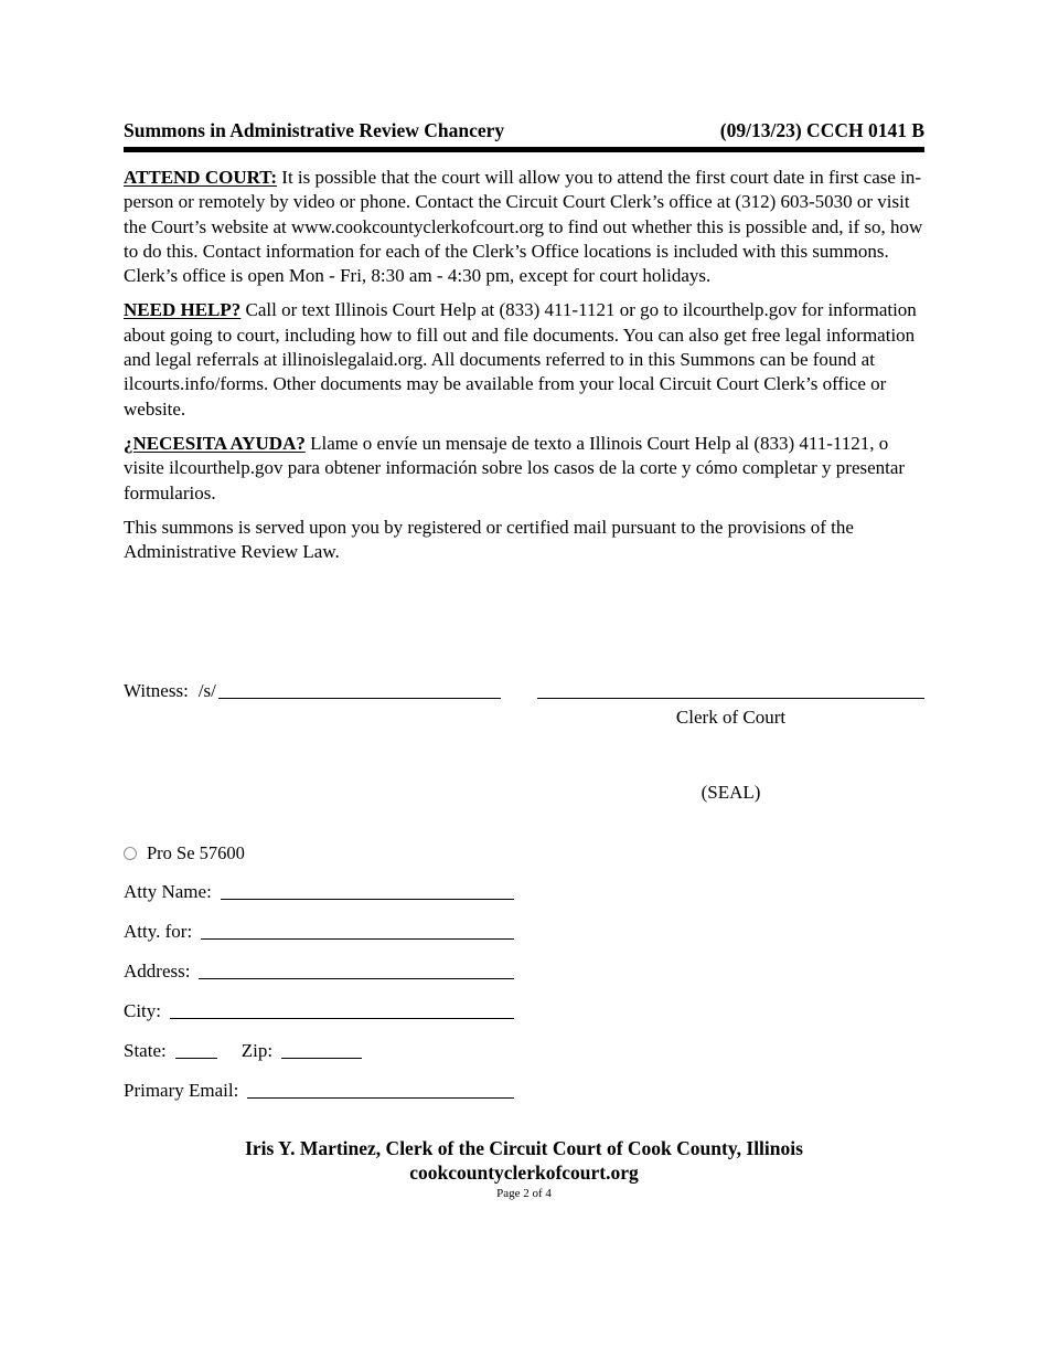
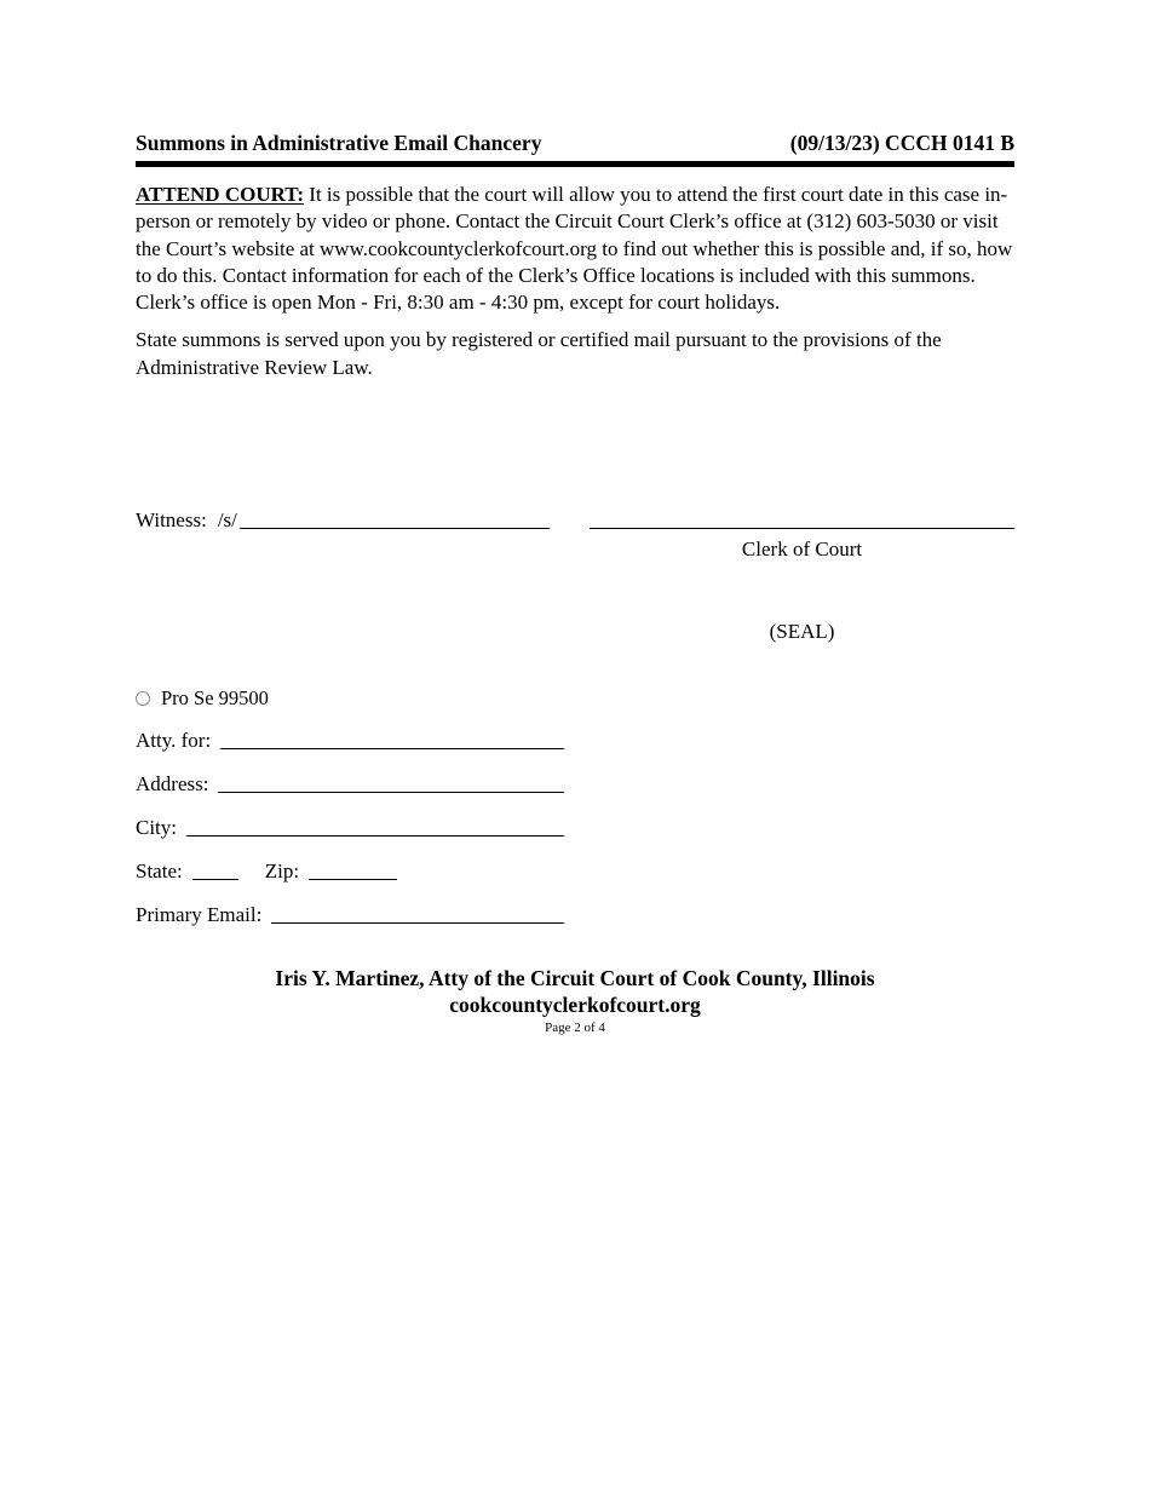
- Summons in Administrative Review Chancery
+ Summons in Administrative Email Chancery
  (09/13/23) CCCH 0141 B
- ATTEND COURT: It is possible that the court will allow you to attend the first court date in first case in-person or remotely by video or phone. Contact the Circuit Court Clerk’s office at (312) 603-5030 or visit the Court’s website at www.cookcountyclerkofcourt.org to find out whether this is possible and, if so, how to do this. Contact information for each of the Clerk’s Office locations is included with this summons. Clerk’s office is open Mon - Fri, 8:30 am - 4:30 pm, except for court holidays.
+ ATTEND COURT: It is possible that the court will allow you to attend the first court date in this case in-person or remotely by video or phone. Contact the Circuit Court Clerk’s office at (312) 603-5030 or visit the Court’s website at www.cookcountyclerkofcourt.org to find out whether this is possible and, if so, how to do this. Contact information for each of the Clerk’s Office locations is included with this summons. Clerk’s office is open Mon - Fri, 8:30 am - 4:30 pm, except for court holidays.
- NEED HELP? Call or text Illinois Court Help at (833) 411-1121 or go to ilcourthelp.gov for information about going to court, including how to fill out and file documents. You can also get free legal information and legal referrals at illinoislegalaid.org. All documents referred to in this Summons can be found at ilcourts.info/forms. Other documents may be available from your local Circuit Court Clerk’s office or website.
- ¿NECESITA AYUDA? Llame o envíe un mensaje de texto a Illinois Court Help al (833) 411-1121, o visite ilcourthelp.gov para obtener información sobre los casos de la corte y cómo completar y presentar formularios.
- This summons is served upon you by registered or certified mail pursuant to the provisions of the Administrative Review Law.
+ State summons is served upon you by registered or certified mail pursuant to the provisions of the Administrative Review Law.
  Witness:
  /s/
  Clerk of Court
  (SEAL)
- Pro Se 57600
+ Pro Se 99500
- Atty Name:
  Atty. for:
  Address:
  City:
  State:
  Zip:
  Primary Email:
- Iris Y. Martinez, Clerk of the Circuit Court of Cook County, Illinois
+ Iris Y. Martinez, Atty of the Circuit Court of Cook County, Illinois
  cookcountyclerkofcourt.org
  Page 2 of 4
